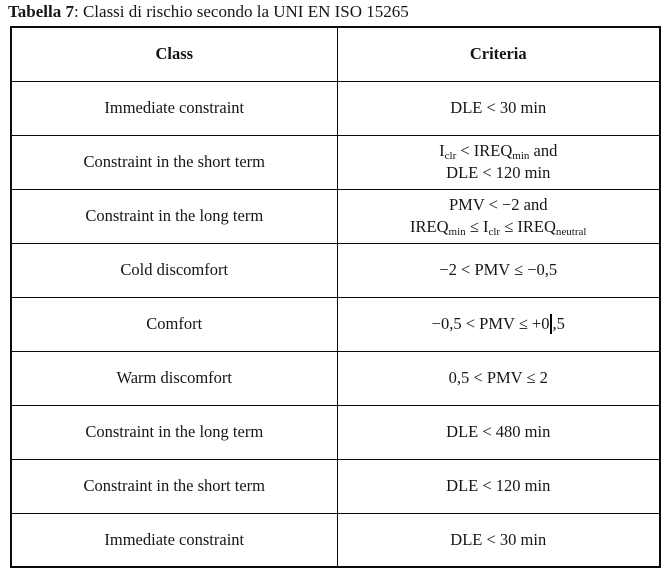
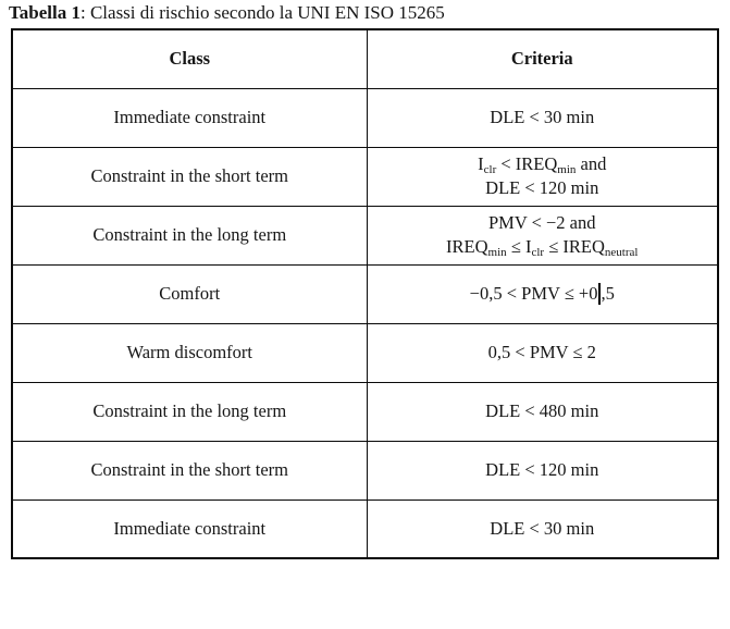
- Tabella 7: Classi di rischio secondo la UNI EN ISO 15265
+ Tabella 1: Classi di rischio secondo la UNI EN ISO 15265
  Class	Criteria
  Immediate constraint	DLE < 30 min
  Constraint in the short term	Iclr < IREQmin andDLE < 120 min
  Constraint in the long term	PMV < −2 andIREQmin ≤ Iclr ≤ IREQneutral
- Cold discomfort	−2 < PMV ≤ −0,5
  Comfort	−0,5 < PMV ≤ +0 ,5
  Warm discomfort	0,5 < PMV ≤ 2
  Constraint in the long term	DLE < 480 min
  Constraint in the short term	DLE < 120 min
  Immediate constraint	DLE < 30 min
